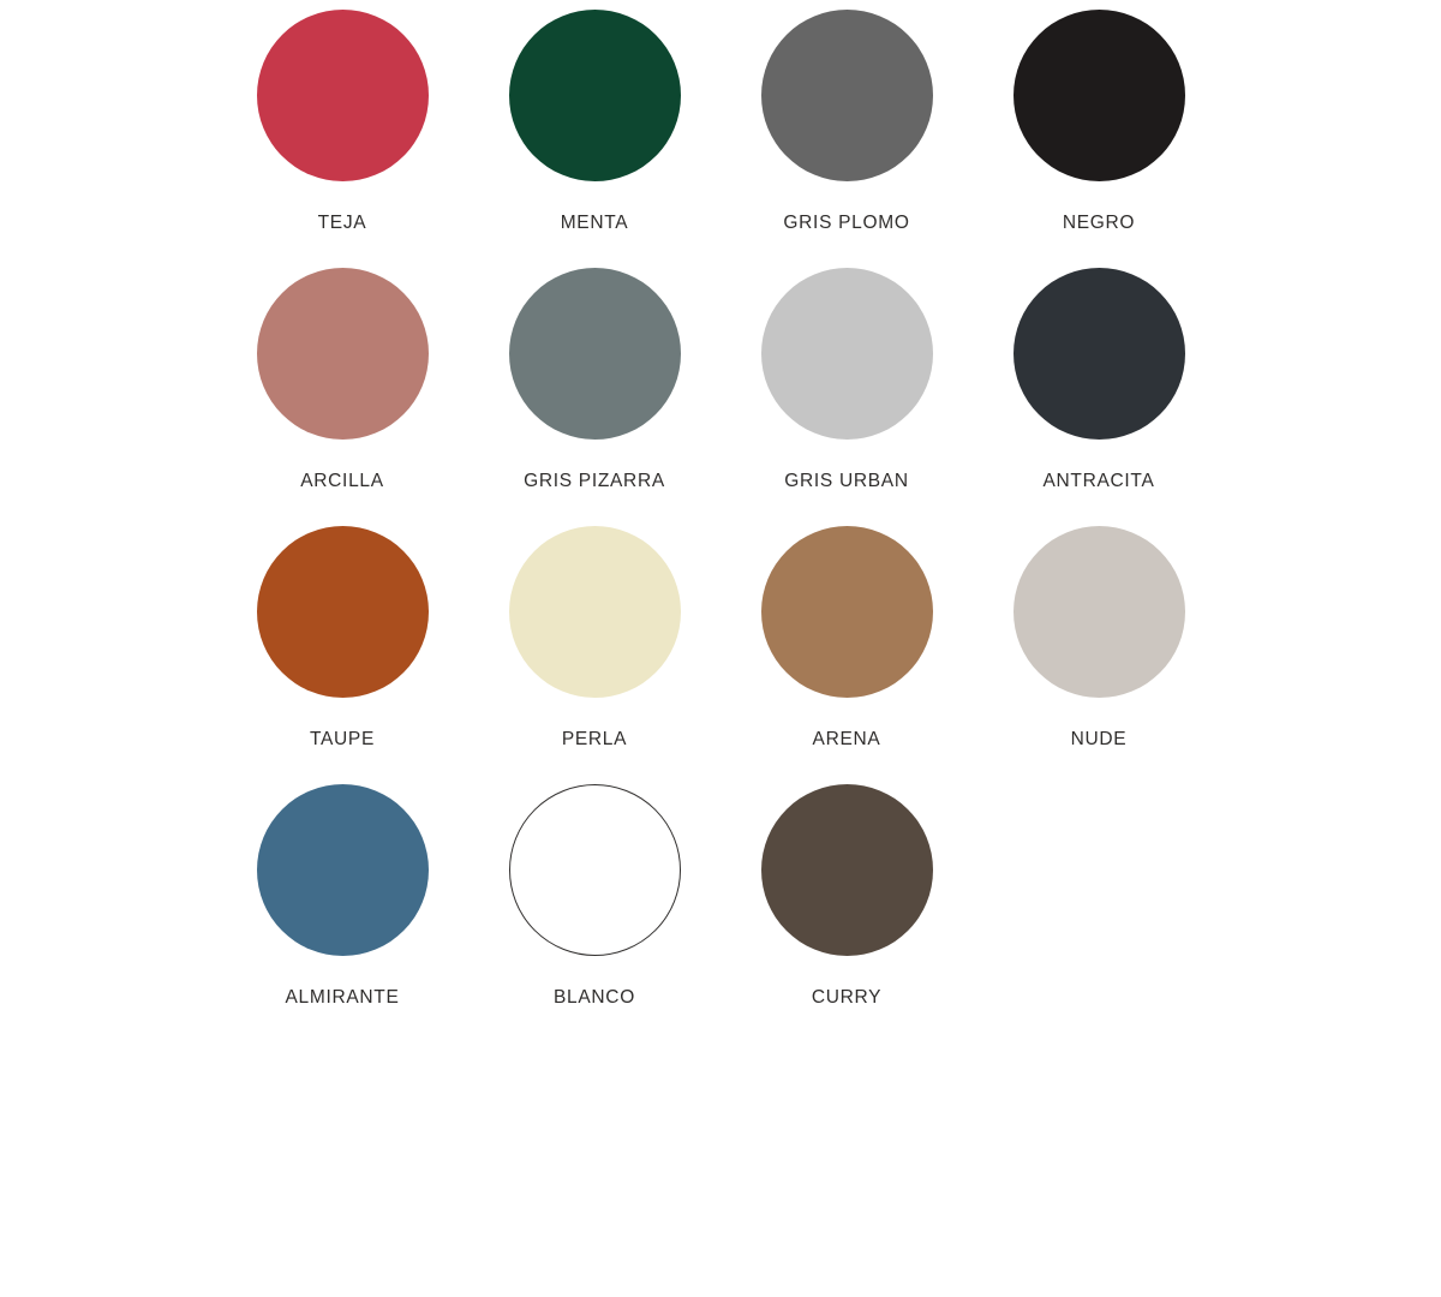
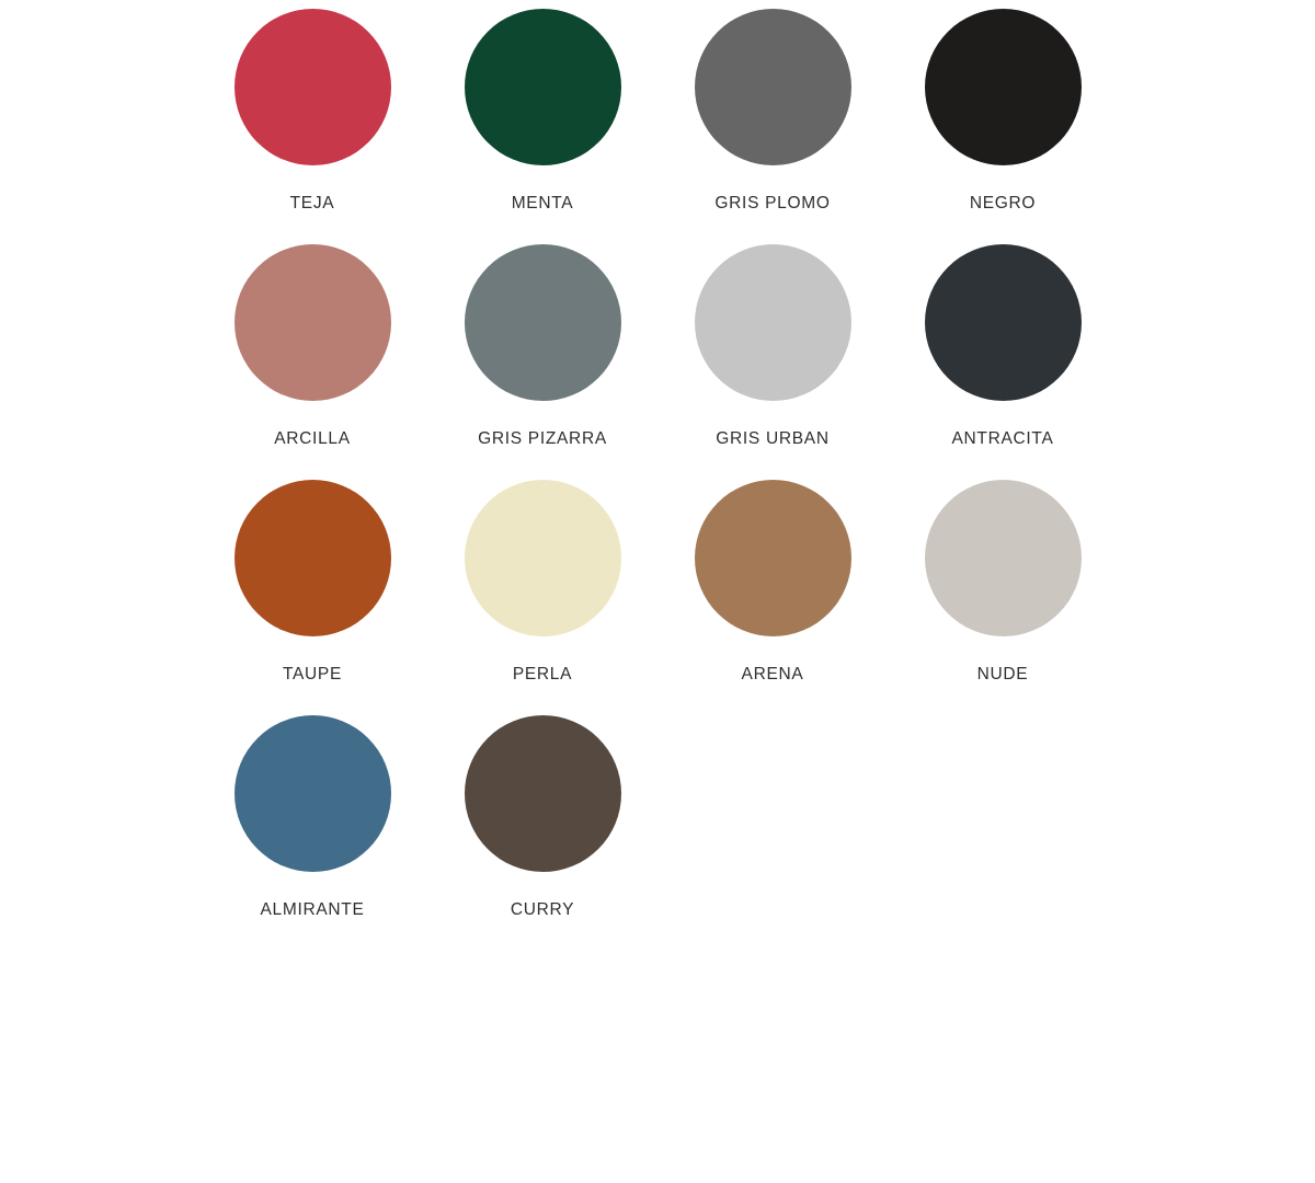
  TEJA
  MENTA
  GRIS PLOMO
  NEGRO
  ARCILLA
  GRIS PIZARRA
  GRIS URBAN
  ANTRACITA
  TAUPE
  PERLA
  ARENA
  NUDE
  ALMIRANTE
- BLANCO
  CURRY
